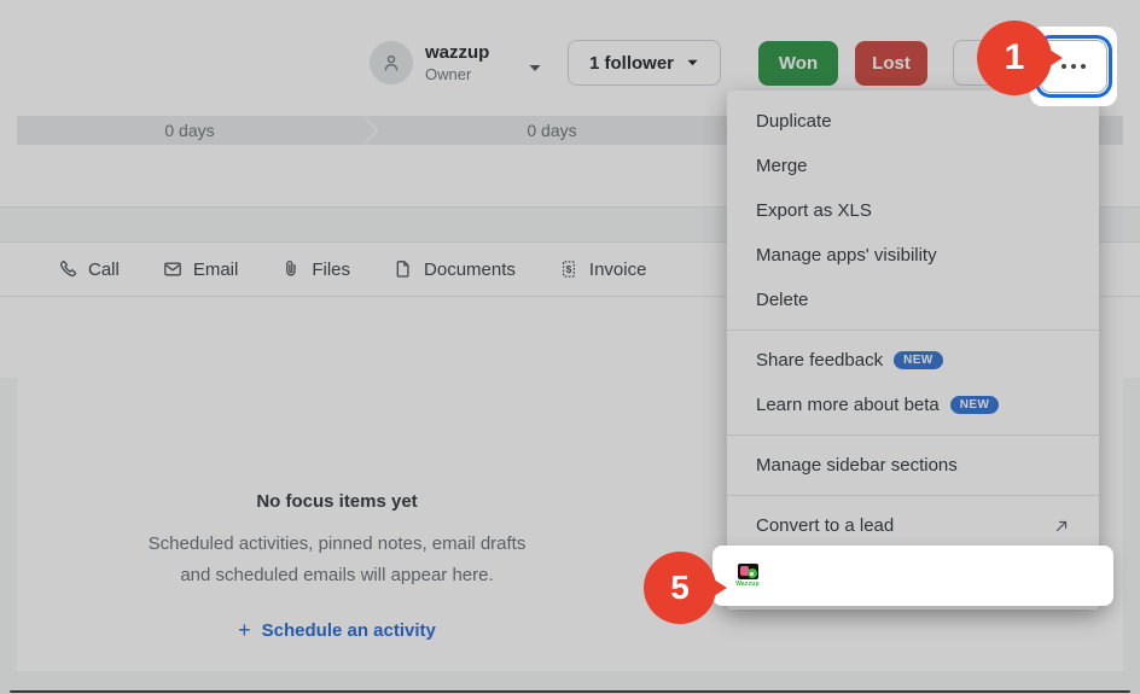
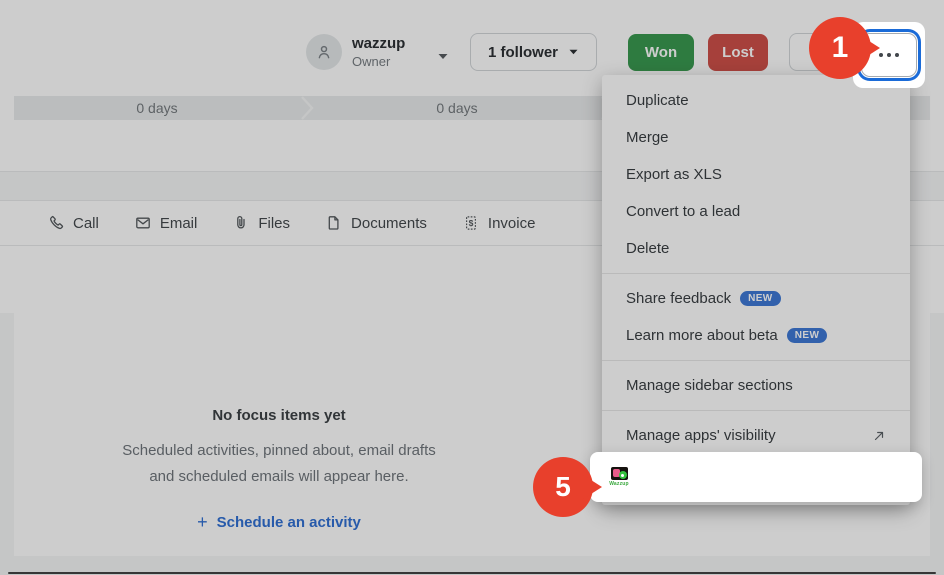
  wazzup
  Owner
  1 follower
  Won
  Lost
  0 days
  0 days
  Call
  Email
  Files
  Documents
  $
  Invoice
  No focus items yet
- Scheduled activities, pinned notes, email drafts
+ Scheduled activities, pinned about, email drafts
  and scheduled emails will appear here.
  +
  Schedule an activity
  Duplicate
  Merge
  Export as XLS
- Manage apps' visibility
+ Convert to a lead
  Delete
  Share feedback
  NEW
  Learn more about beta
  NEW
  Manage sidebar sections
- Convert to a lead
+ Manage apps' visibility
  1
  5
